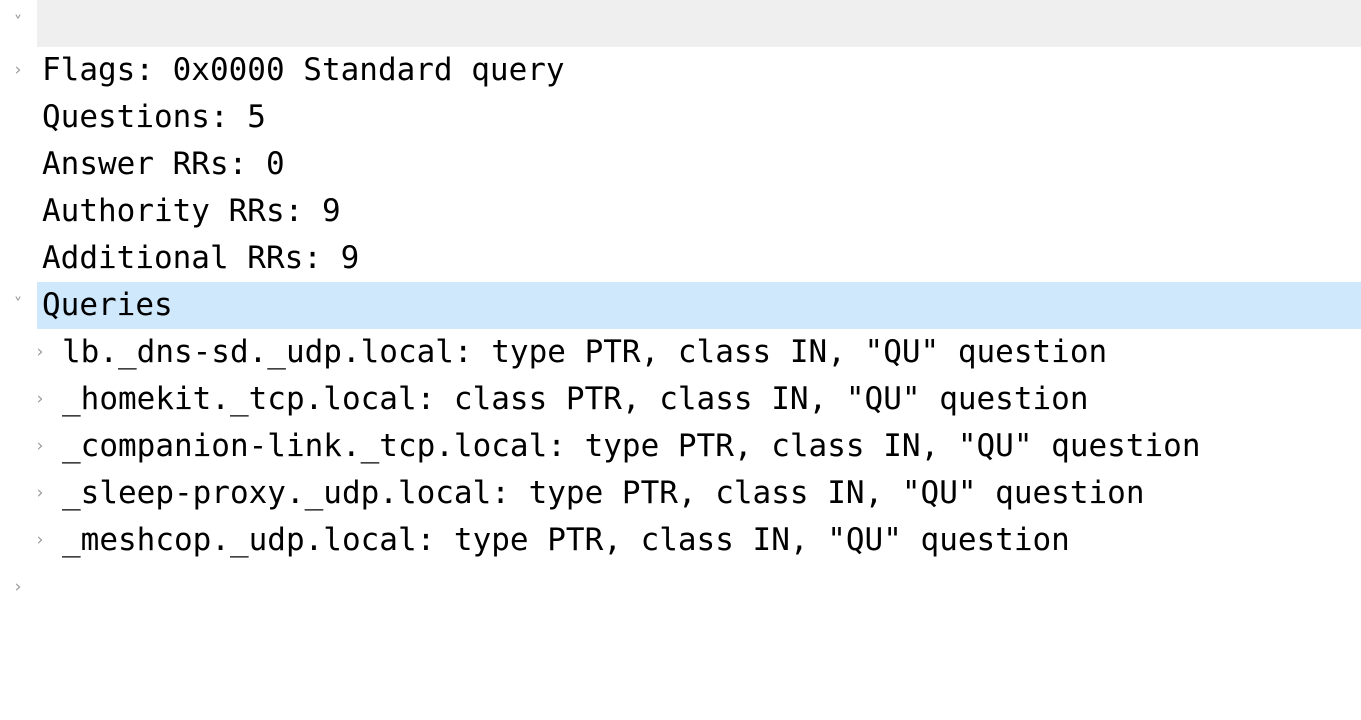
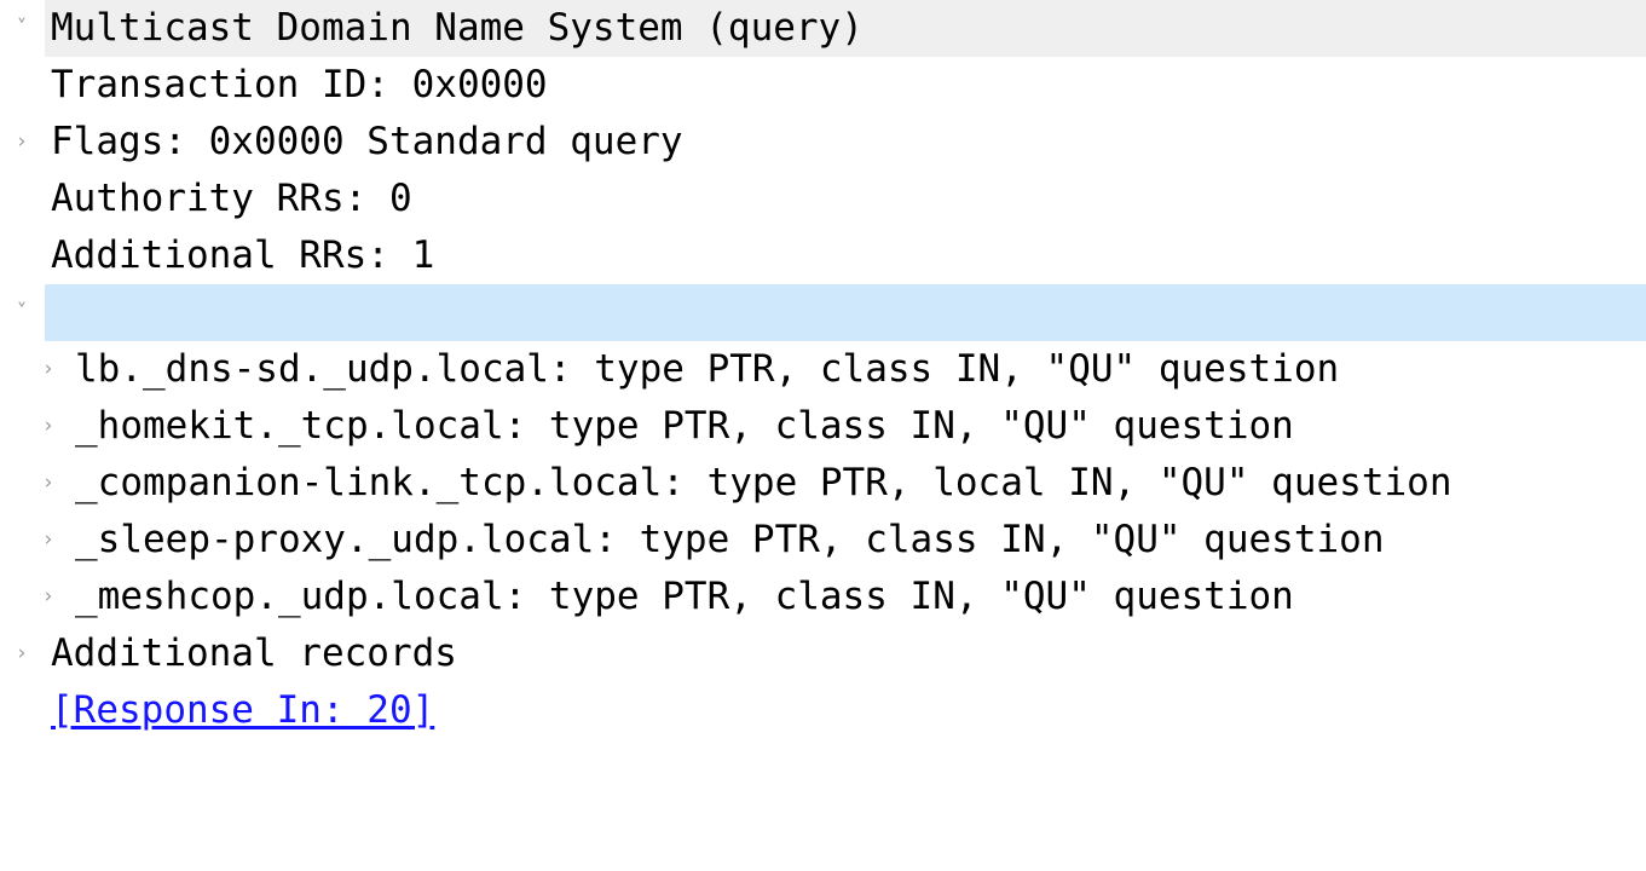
  ˅
+ Multicast Domain Name System (query)
+ Transaction ID: 0x0000
  ›
  Flags: 0x0000 Standard query
- Questions: 5
- Answer RRs: 0
- Authority RRs: 9
+ Authority RRs: 0
- Additional RRs: 9
+ Additional RRs: 1
  ˅
- Queries
  ›
  lb._dns-sd._udp.local: type PTR, class IN, "QU" question
  ›
- _homekit._tcp.local: class PTR, class IN, "QU" question
+ _homekit._tcp.local: type PTR, class IN, "QU" question
  ›
- _companion-link._tcp.local: type PTR, class IN, "QU" question
+ _companion-link._tcp.local: type PTR, local IN, "QU" question
  ›
  _sleep-proxy._udp.local: type PTR, class IN, "QU" question
  ›
  _meshcop._udp.local: type PTR, class IN, "QU" question
  ›
+ Additional records
+ [Response In: 20]
